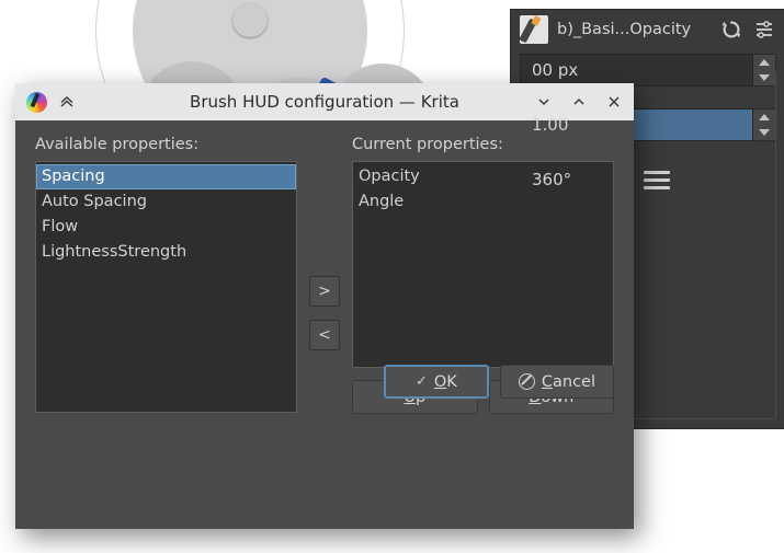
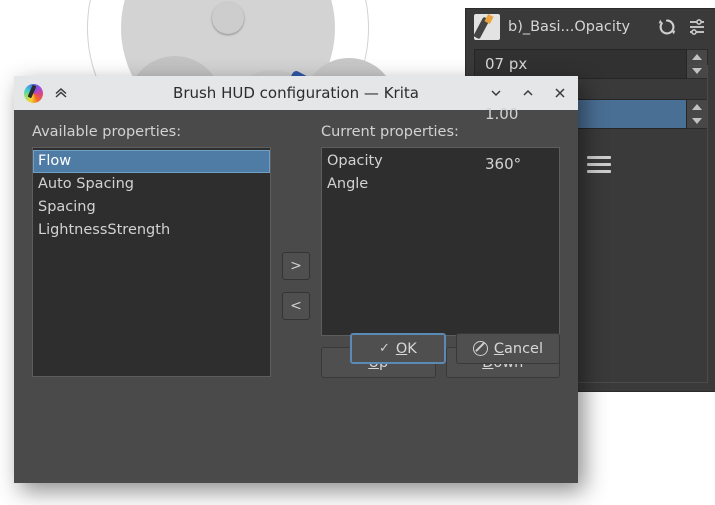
  b)_Basi...Opacity
- 00 px
+ 07 px
  1.00
  360°
  Brush HUD configuration — Krita
  Available properties:
- Spacing
+ Flow
  Auto Spacing
- Flow
+ Spacing
  LightnessStrength
  >
  <
  Current properties:
  Opacity
  Angle
  ✓
  OK
  Cancel
